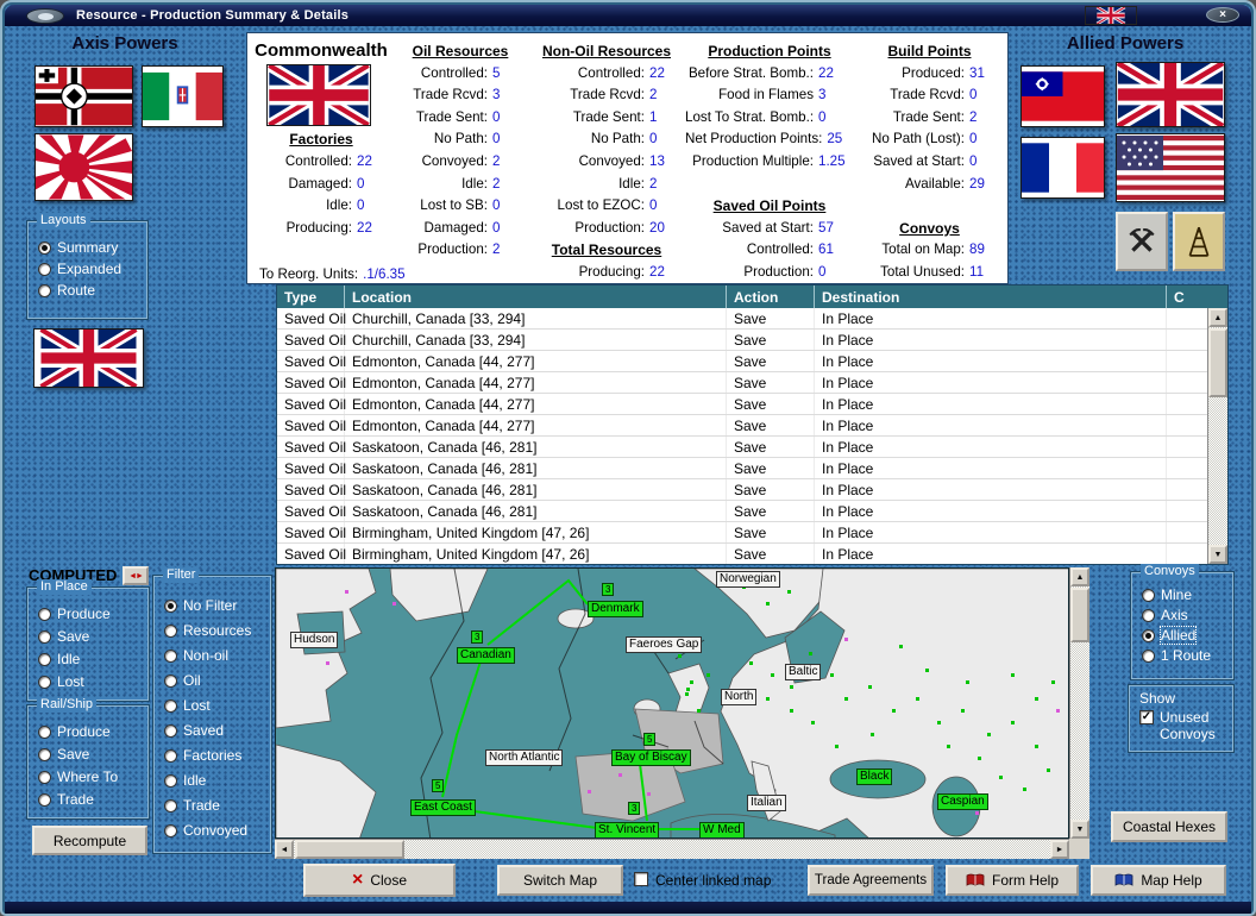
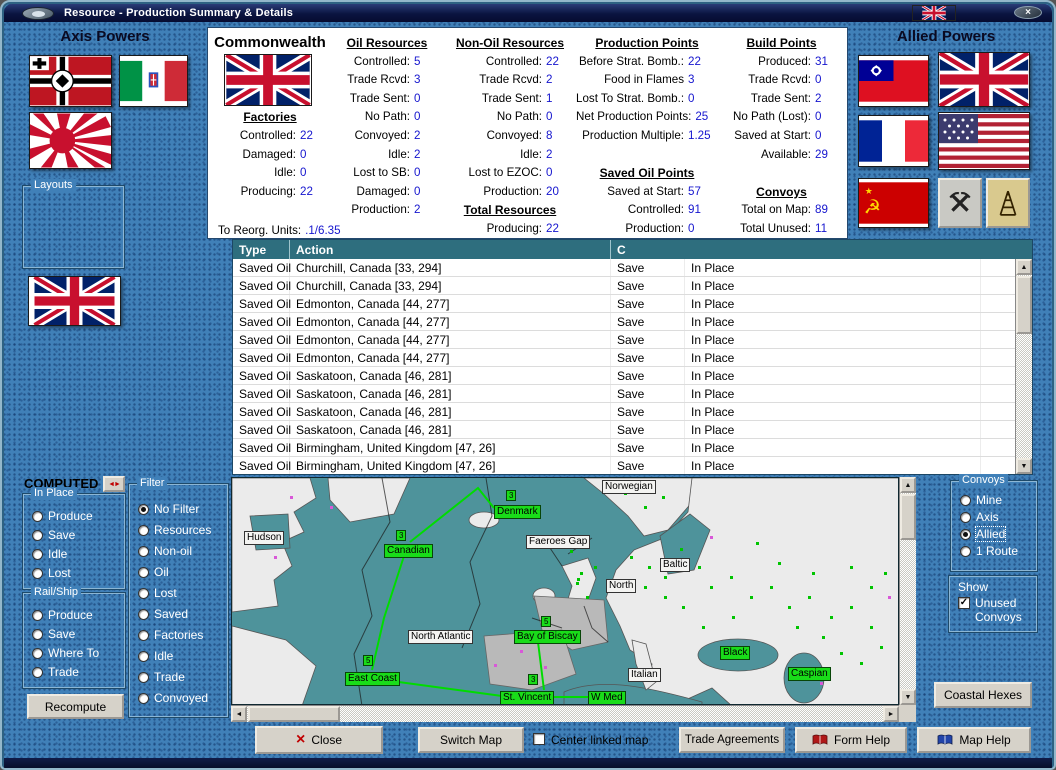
  Resource - Production Summary & Details
  ×
  Axis Powers
  Layouts
- Summary
- Expanded
- Route
  Commonwealth
  Factories
  Controlled:
  22
  Damaged:
  0
  Idle:
  0
  Producing:
  22
  Oil Resources
  Controlled:
  5
  Trade Rcvd:
  3
  Trade Sent:
  0
  No Path:
  0
  Convoyed:
  2
  Idle:
  2
  Lost to SB:
  0
  Damaged:
  0
  Production:
  2
  To Reorg. Units: .1/6.35
  Non-Oil Resources
  Controlled:
  22
  Trade Rcvd:
  2
  Trade Sent:
  1
  No Path:
  0
  Convoyed:
- 13
+ 8
  Idle:
  2
  Lost to EZOC:
  0
  Production:
  20
  Total Resources
  Producing:
  22
  Production Points
  Before Strat. Bomb.:
  22
  Food in Flames
  3
  Lost To Strat. Bomb.:
  0
  Net Production Points:
  25
  Production Multiple:
  1.25
  Saved Oil Points
  Saved at Start:
  57
  Controlled:
- 61
+ 91
  Production:
  0
  Build Points
  Produced:
  31
  Trade Rcvd:
  0
  Trade Sent:
  2
  No Path (Lost):
  0
  Saved at Start:
  0
  Available:
  29
  Convoys
  Total on Map:
  89
  Total Unused:
  11
  Allied Powers
+ ★
+ ☭
  Type
- Location
  Action
- Destination
  C
  Saved Oil
  Churchill, Canada [33, 294]
  Save
  In Place
  Saved Oil
  Churchill, Canada [33, 294]
  Save
  In Place
  Saved Oil
  Edmonton, Canada [44, 277]
  Save
  In Place
  Saved Oil
  Edmonton, Canada [44, 277]
  Save
  In Place
  Saved Oil
  Edmonton, Canada [44, 277]
  Save
  In Place
  Saved Oil
  Edmonton, Canada [44, 277]
  Save
  In Place
  Saved Oil
  Saskatoon, Canada [46, 281]
  Save
  In Place
  Saved Oil
  Saskatoon, Canada [46, 281]
  Save
  In Place
  Saved Oil
  Saskatoon, Canada [46, 281]
  Save
  In Place
  Saved Oil
  Saskatoon, Canada [46, 281]
  Save
  In Place
  Saved Oil
  Birmingham, United Kingdom [47, 26]
  Save
  In Place
  Saved Oil
  Birmingham, United Kingdom [47, 26]
  Save
  In Place
  COMPUTED
  In Place
  Produce
  Save
  Idle
  Lost
  Rail/Ship
  Produce
  Save
  Where To
  Trade
  Recompute
  Filter
  No Filter
  Resources
  Non-oil
  Oil
  Lost
  Saved
  Factories
  Idle
  Trade
  Convoyed
  Norwegian
  Hudson
  Faeroes Gap
  Baltic
  North
  North Atlantic
  Italian
  Denmark
  Canadian
  Bay of Biscay
  East Coast
  St. Vincent
  W Med
  Black
  Caspian
  3
  3
  5
  5
  3
  Convoys
  Mine
  Axis
  Allied
  1 Route
  Show
  ✓
  Unused
  Convoys
  Coastal Hexes
  ×
  Close
  Switch Map
  Center linked map
  Trade Agreements
  Form Help
  Map Help
